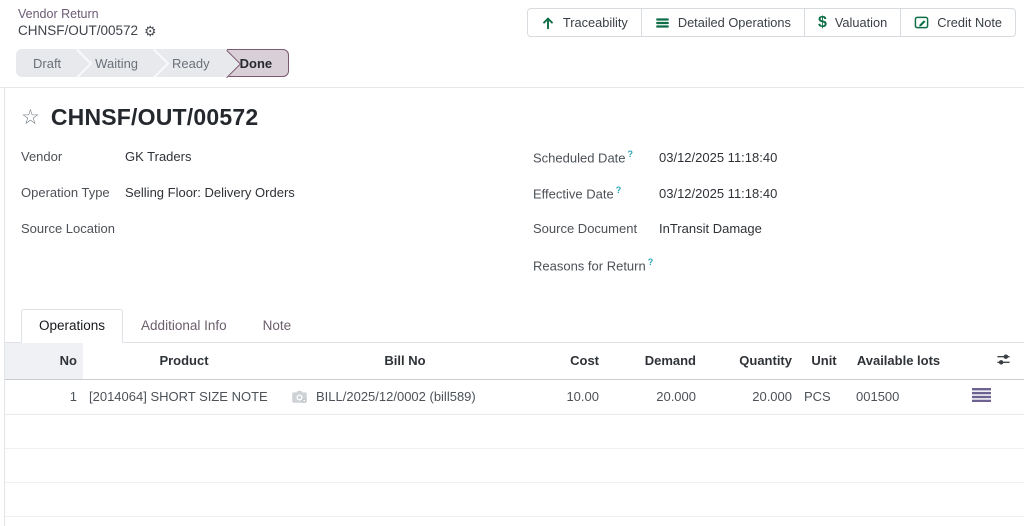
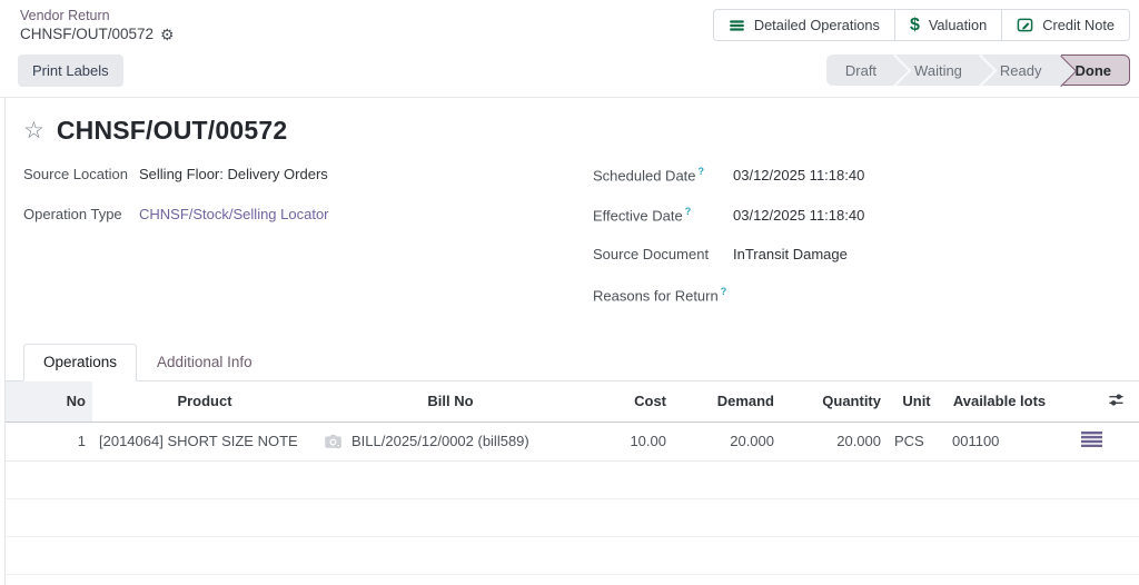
  Vendor Return
  CHNSF/OUT/00572
  ⚙
- Traceability
  Detailed Operations
  $
  Valuation
  Credit Note
+ Print Labels
  Draft
  Waiting
  Ready
  Done
  ☆
  CHNSF/OUT/00572
- Vendor
- GK Traders
- Operation Type
+ Source Location
  Selling Floor: Delivery Orders
- Source Location
+ Operation Type
+ CHNSF/Stock/Selling Locator
  Scheduled Date ?
  03/12/2025 11:18:40
  Effective Date ?
  03/12/2025 11:18:40
  Source Document
  InTransit Damage
  Reasons for Return ?
  Operations
  Additional Info
- Note
  No	Product	Bill No	Cost	Demand	Quantity	Unit	Available lots
- 1	[2014064] SHORT SIZE NOTE	BILL/2025/12/0002 (bill589)	10.00	20.000	20.000	PCS	001500
+ 1	[2014064] SHORT SIZE NOTE	BILL/2025/12/0002 (bill589)	10.00	20.000	20.000	PCS	001100
